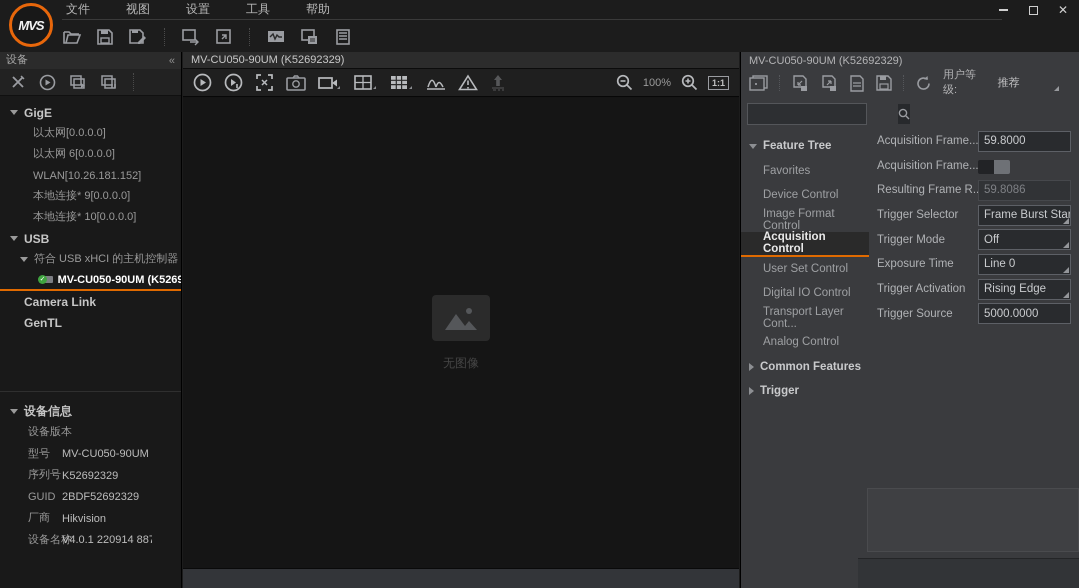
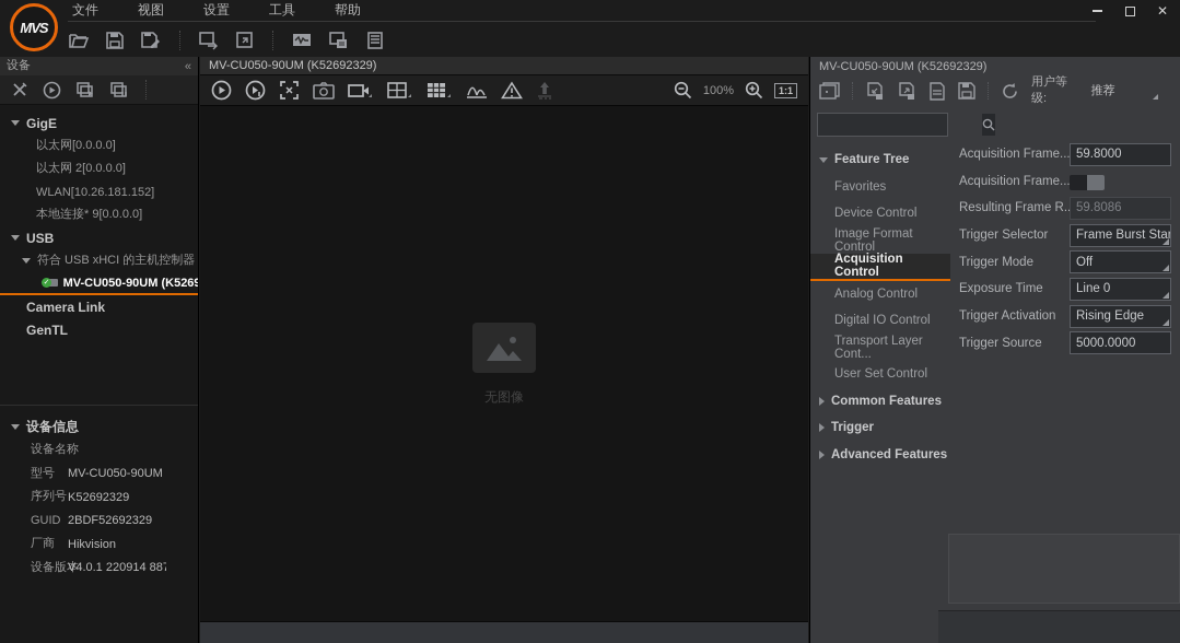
  MVS
  文件
  视图
  设置
  工具
  帮助
  ✕
  设备
  «
  GigE
  以太网[0.0.0.0]
- 以太网 6[0.0.0.0]
+ 以太网 2[0.0.0.0]
  WLAN[10.26.181.152]
  本地连接* 9[0.0.0.0]
- 本地连接* 10[0.0.0.0]
  USB
  符合 USB xHCI 的主机控制器
  MV-CU050-90UM (K5269
  Camera Link
  GenTL
  设备信息
- 设备版本
+ 设备名称
  型号
  MV-CU050-90UM
  序列号
  K52692329
  GUID
  2BDF52692329
  厂商
  Hikvision
- 设备名称
+ 设备版本
  V4.0.1 220914 887
  MV-CU050-90UM (K52692329)
  100%
  1:1
  无图像
  MV-CU050-90UM (K52692329)
  用户等级:
  推荐
  Feature Tree
  Favorites
  Device Control
  Image Format Control
  Acquisition Control
- User Set Control
+ Analog Control
  Digital IO Control
  Transport Layer Cont...
- Analog Control
+ User Set Control
  Common Features
  Trigger
+ Advanced Features
  Acquisition Frame..
  59.8000
  Acquisition Frame..
  Resulting Frame R.
  59.8086
  Trigger Selector
  Frame Burst Star
  Trigger Mode
  Off
  Exposure Time
  Line 0
  Trigger Activation
  Rising Edge
  Trigger Source
  5000.0000
